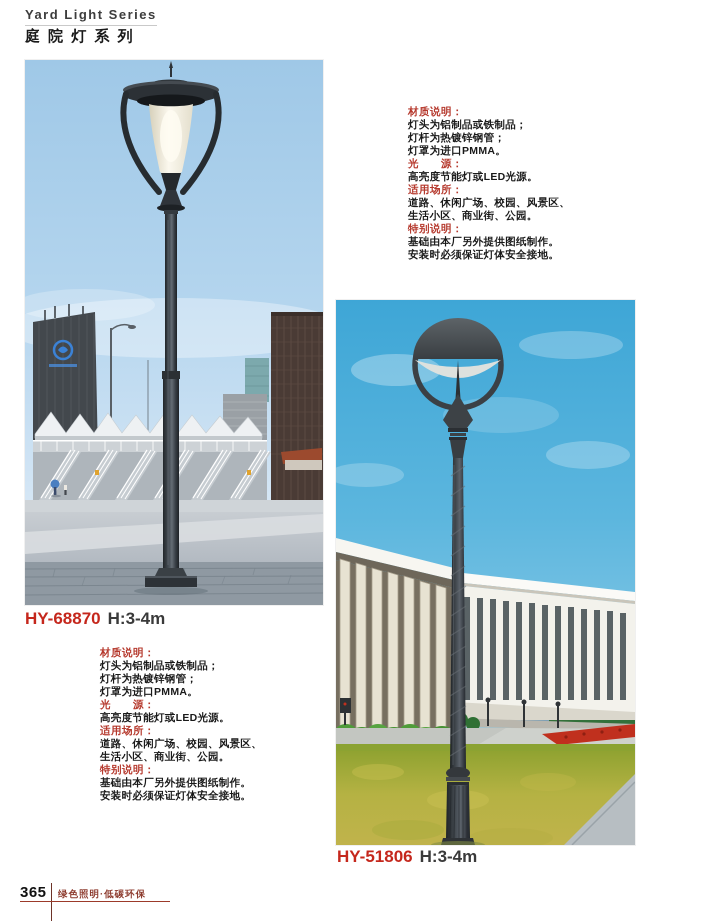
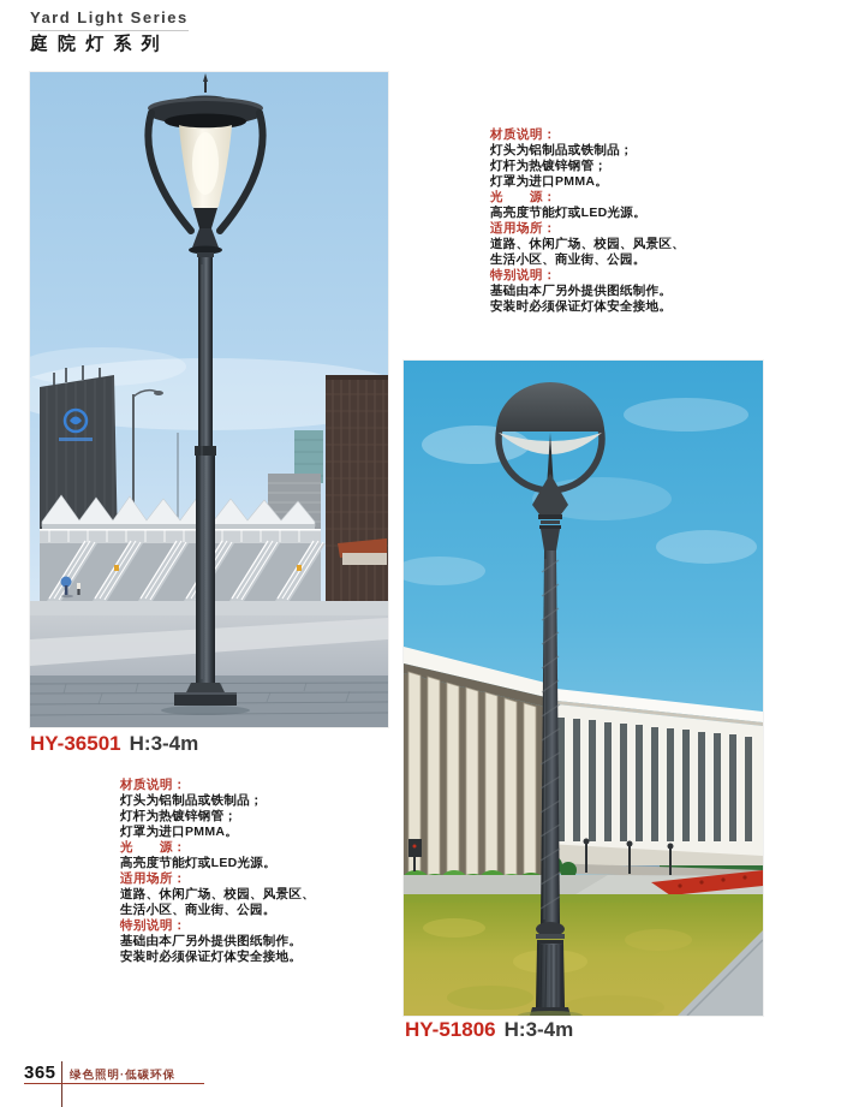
  Yard Light Series
  庭 院 灯 系 列
- HY-68870 H:3-4m
+ HY-36501 H:3-4m
  HY-51806 H:3-4m
  材质说明：
  灯头为铝制品或铁制品；
  灯杆为热镀锌钢管；
  灯罩为进口PMMA。
  光 源：
  高亮度节能灯或LED光源。
  适用场所：
  道路、休闲广场、校园、风景区、
  生活小区、商业街、公园。
  特别说明：
  基础由本厂另外提供图纸制作。
  安装时必须保证灯体安全接地。
  材质说明：
  灯头为铝制品或铁制品；
  灯杆为热镀锌钢管；
  灯罩为进口PMMA。
  光 源：
  高亮度节能灯或LED光源。
  适用场所：
  道路、休闲广场、校园、风景区、
  生活小区、商业街、公园。
  特别说明：
  基础由本厂另外提供图纸制作。
  安装时必须保证灯体安全接地。
  365
  绿色照明·低碳环保
